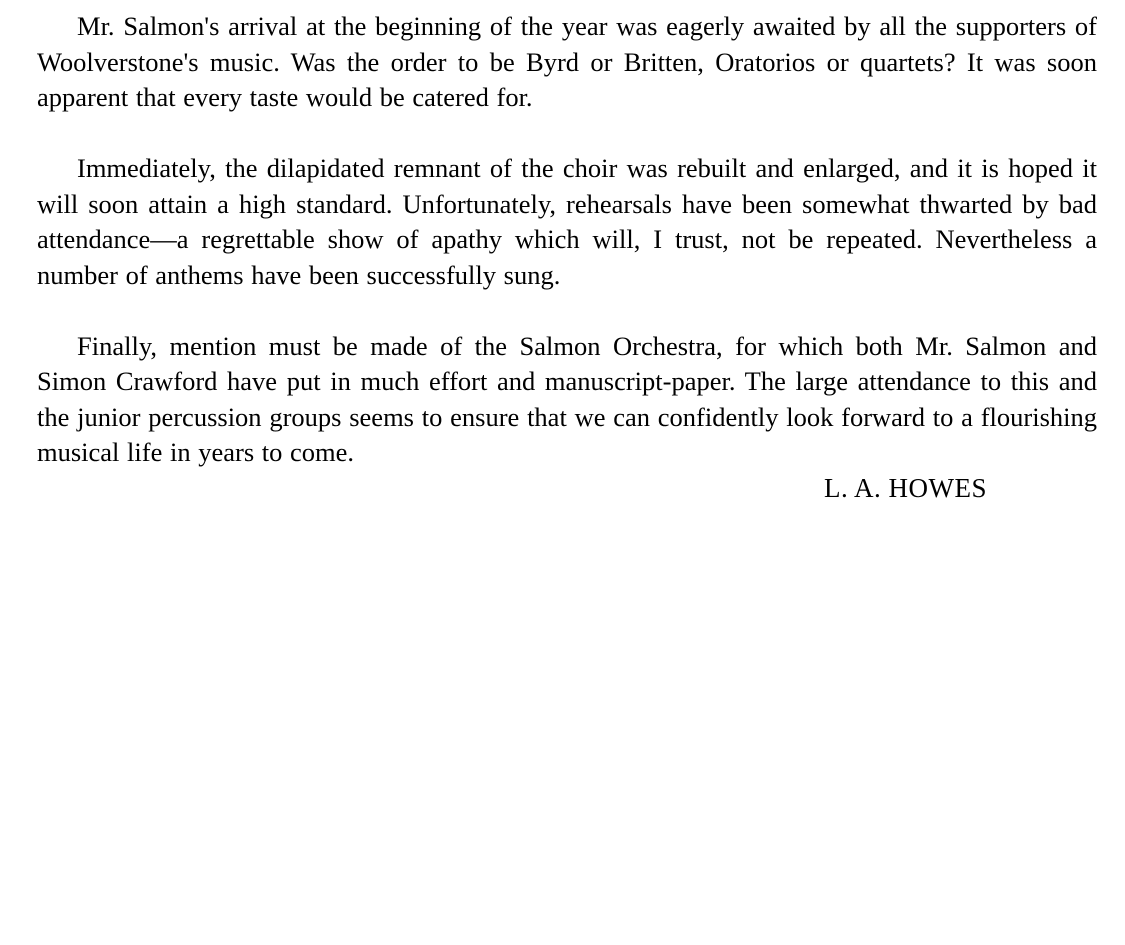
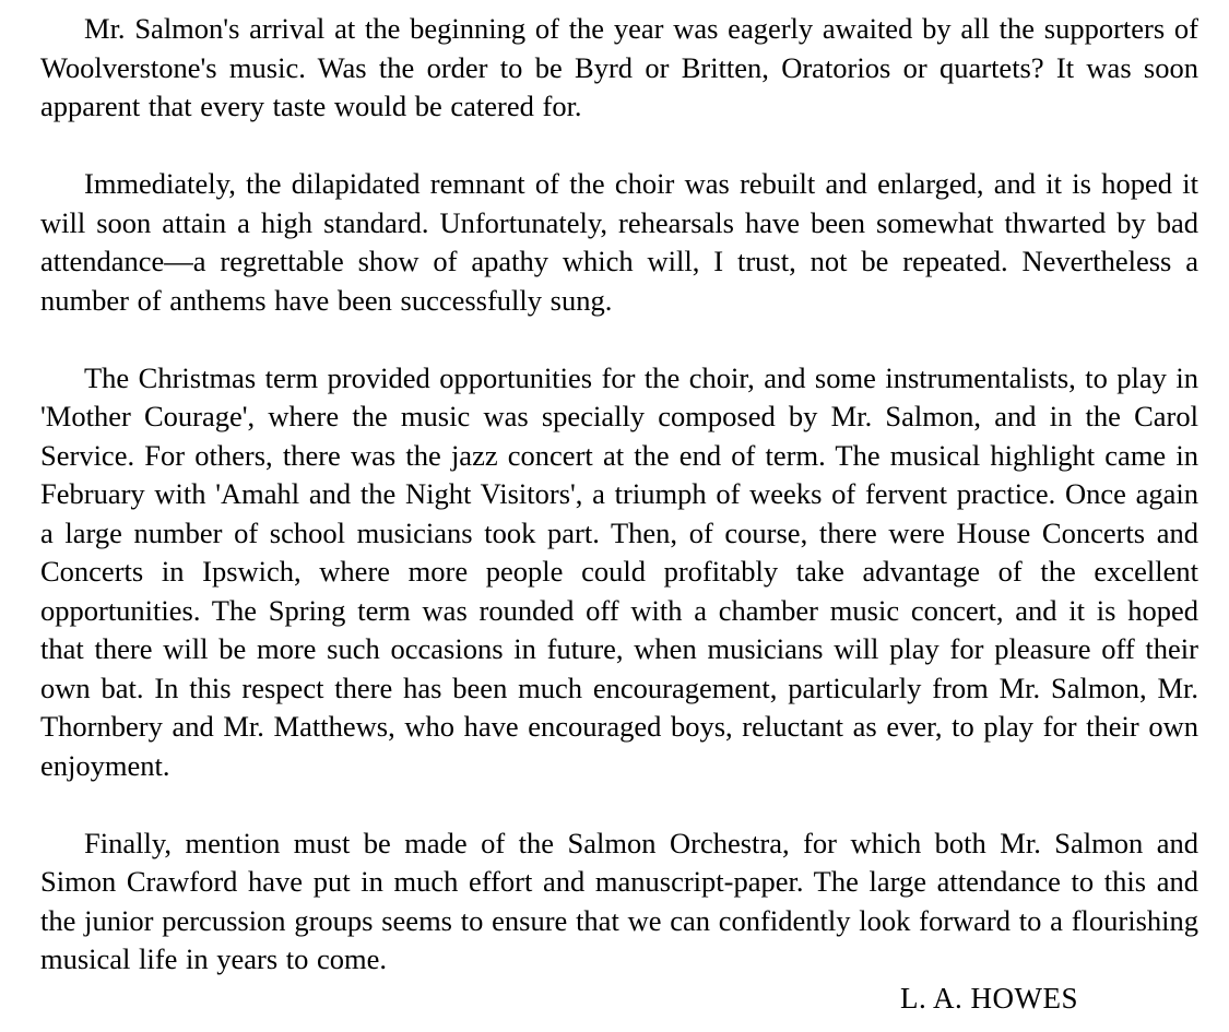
  Mr. Salmon's arrival at the beginning of the year was eagerly awaited by all the supporters of Woolverstone's music. Was the order to be Byrd or Britten, Oratorios or quartets? It was soon apparent that every taste would be catered for.
  Immediately, the dilapidated remnant of the choir was rebuilt and enlarged, and it is hoped it will soon attain a high standard. Unfortunately, rehearsals have been somewhat thwarted by bad attendance—a regrettable show of apathy which will, I trust, not be repeated. Nevertheless a number of anthems have been successfully sung.
+ The Christmas term provided opportunities for the choir, and some instrumentalists, to play in 'Mother Courage', where the music was specially composed by Mr. Salmon, and in the Carol Service. For others, there was the jazz concert at the end of term. The musical highlight came in February with 'Amahl and the Night Visitors', a triumph of weeks of fervent practice. Once again a large number of school musicians took part. Then, of course, there were House Concerts and Concerts in Ipswich, where more people could profitably take advantage of the excellent opportunities. The Spring term was rounded off with a chamber music concert, and it is hoped that there will be more such occasions in future, when musicians will play for pleasure off their own bat. In this respect there has been much encouragement, particularly from Mr. Salmon, Mr. Thornbery and Mr. Matthews, who have encouraged boys, reluctant as ever, to play for their own enjoyment.
  Finally, mention must be made of the Salmon Orchestra, for which both Mr. Salmon and Simon Crawford have put in much effort and manuscript-paper. The large attendance to this and the junior percussion groups seems to ensure that we can confidently look forward to a flourishing musical life in years to come.
  L. A. HOWES
